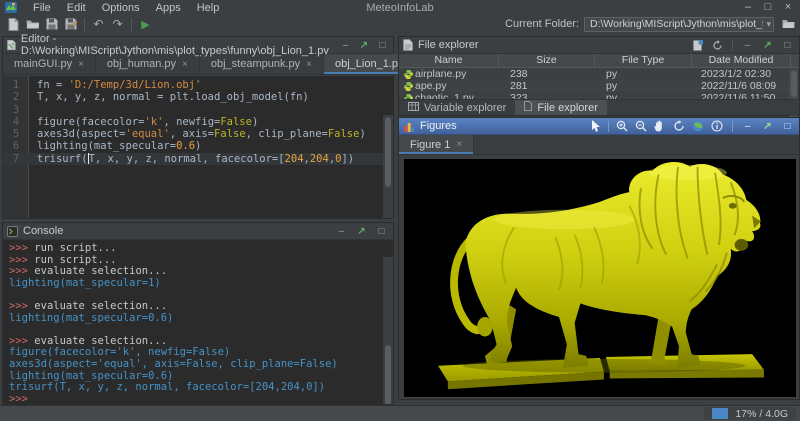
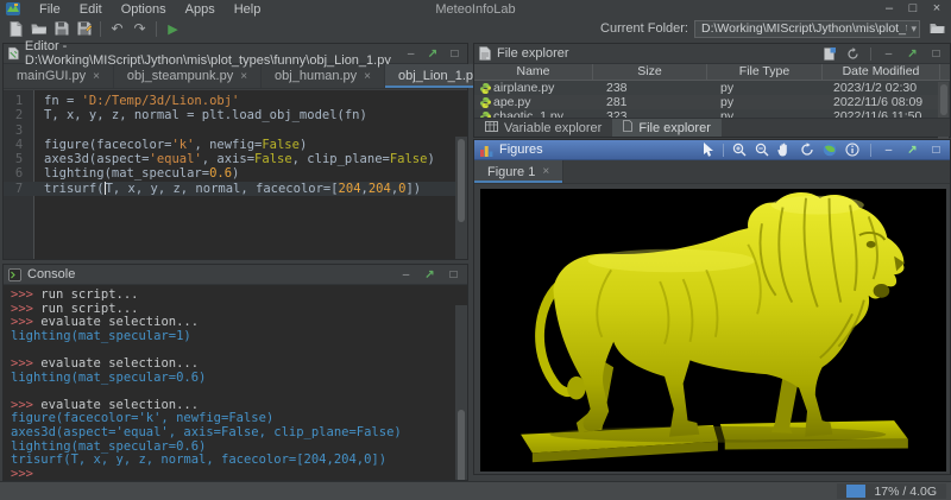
  File Edit Options Apps Help
  MeteoInfoLab
  –
  □
  ×
  ↶
  ↷
  ▶
  Current Folder:
  D:\Working\MIScript\Jython\mis\plot_t
  ▾
  Editor - D:\Working\MIScript\Jython\mis\plot_types\funny\obj_Lion_1.py
  –
  ↗
  □
  mainGUI.py
  ×
- obj_human.py
+ obj_steampunk.py
  ×
- obj_steampunk.py
+ obj_human.py
  ×
  obj_Lion_1.p
  1
  fn = 'D:/Temp/3d/Lion.obj'
  2
  T, x, y, z, normal = plt.load_obj_model(fn)
  3
  4
  figure(facecolor='k', newfig=False)
  5
  axes3d(aspect='equal', axis=False, clip_plane=False)
  6
  lighting(mat_specular=0.6)
  7
  trisurf(T, x, y, z, normal, facecolor=[204,204,0])
  Console
  –
  ↗
  □
  >>> run script...
  >>> run script...
  >>> evaluate selection...
  lighting(mat_specular=1)
  >>> evaluate selection...
  lighting(mat_specular=0.6)
  >>> evaluate selection...
  figure(facecolor='k', newfig=False)
  axes3d(aspect='equal', axis=False, clip_plane=False)
  lighting(mat_specular=0.6)
  trisurf(T, x, y, z, normal, facecolor=[204,204,0])
  >>>
  File explorer
  –
  ↗
  □
  Name
  Size
  File Type
  Date Modified
  airplane.py
  238
  py
  2023/1/2 02:30
  ape.py
  281
  py
  2022/11/6 08:09
  chaotic_1.py
  323
  py
  2022/11/6 11:50
  Variable explorer
  File explorer
  Figures
  –
  ↗
  □
  Figure 1
  ×
  17% / 4.0G
